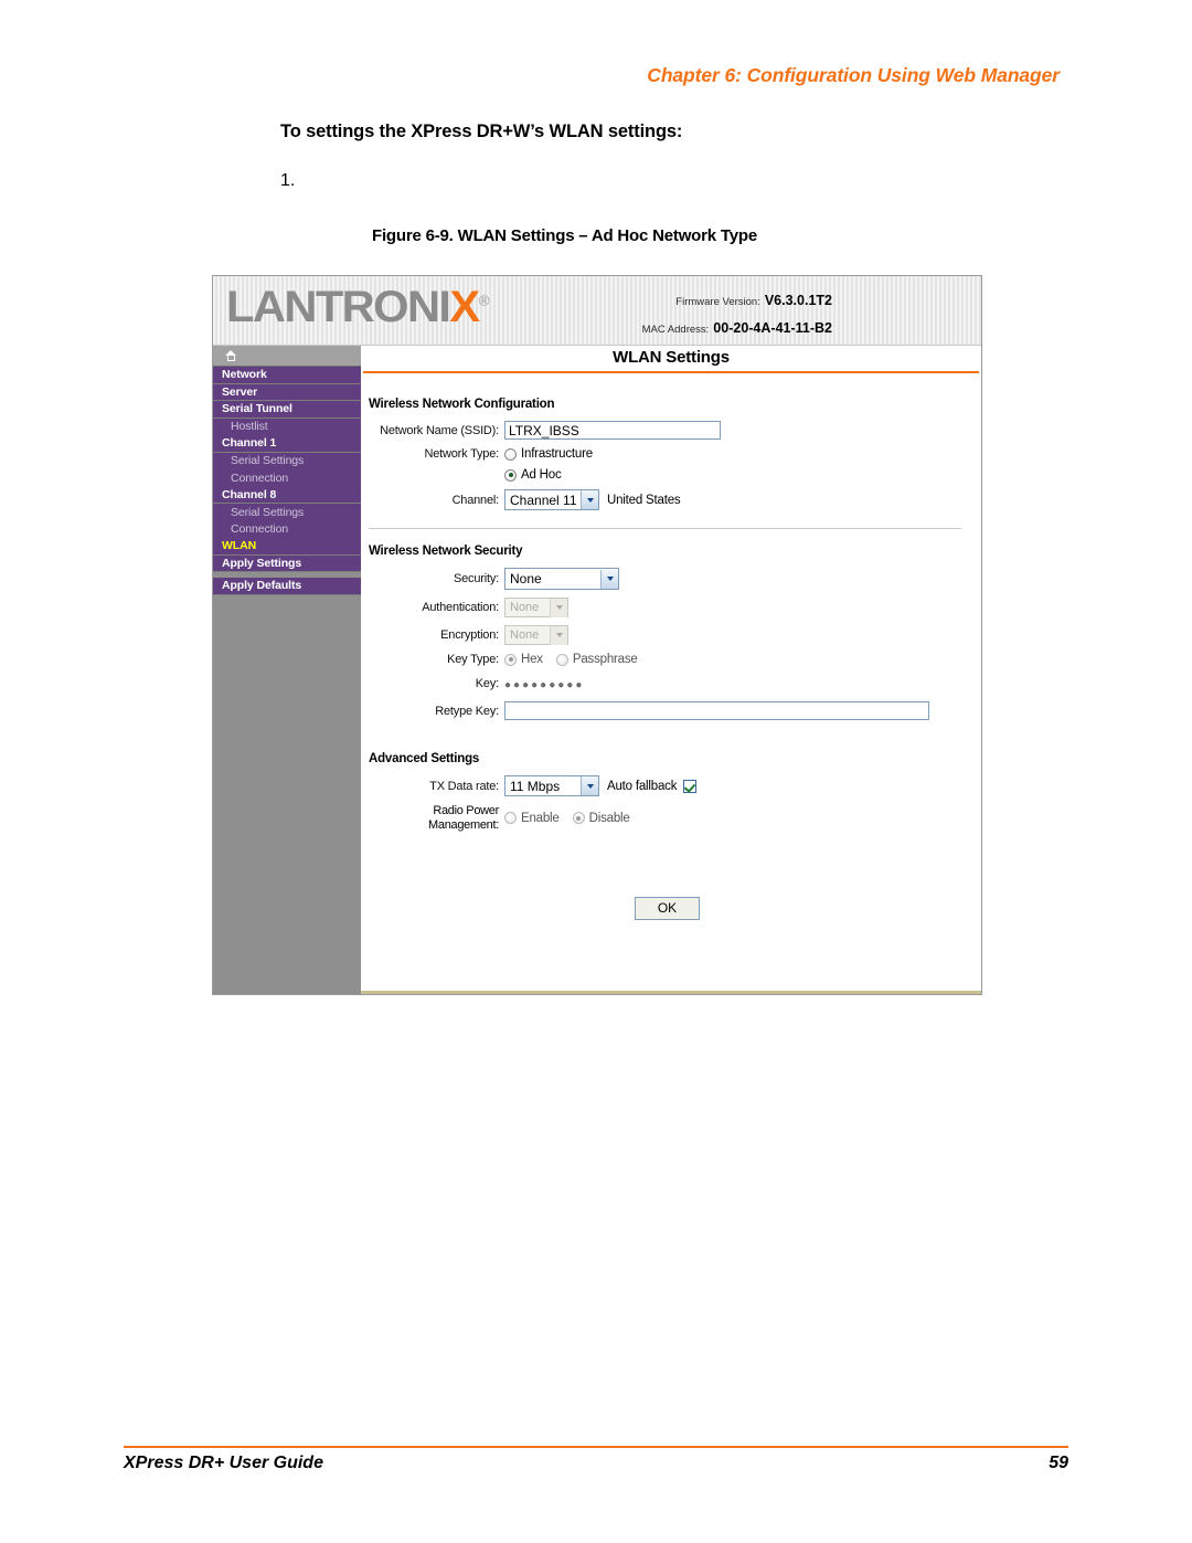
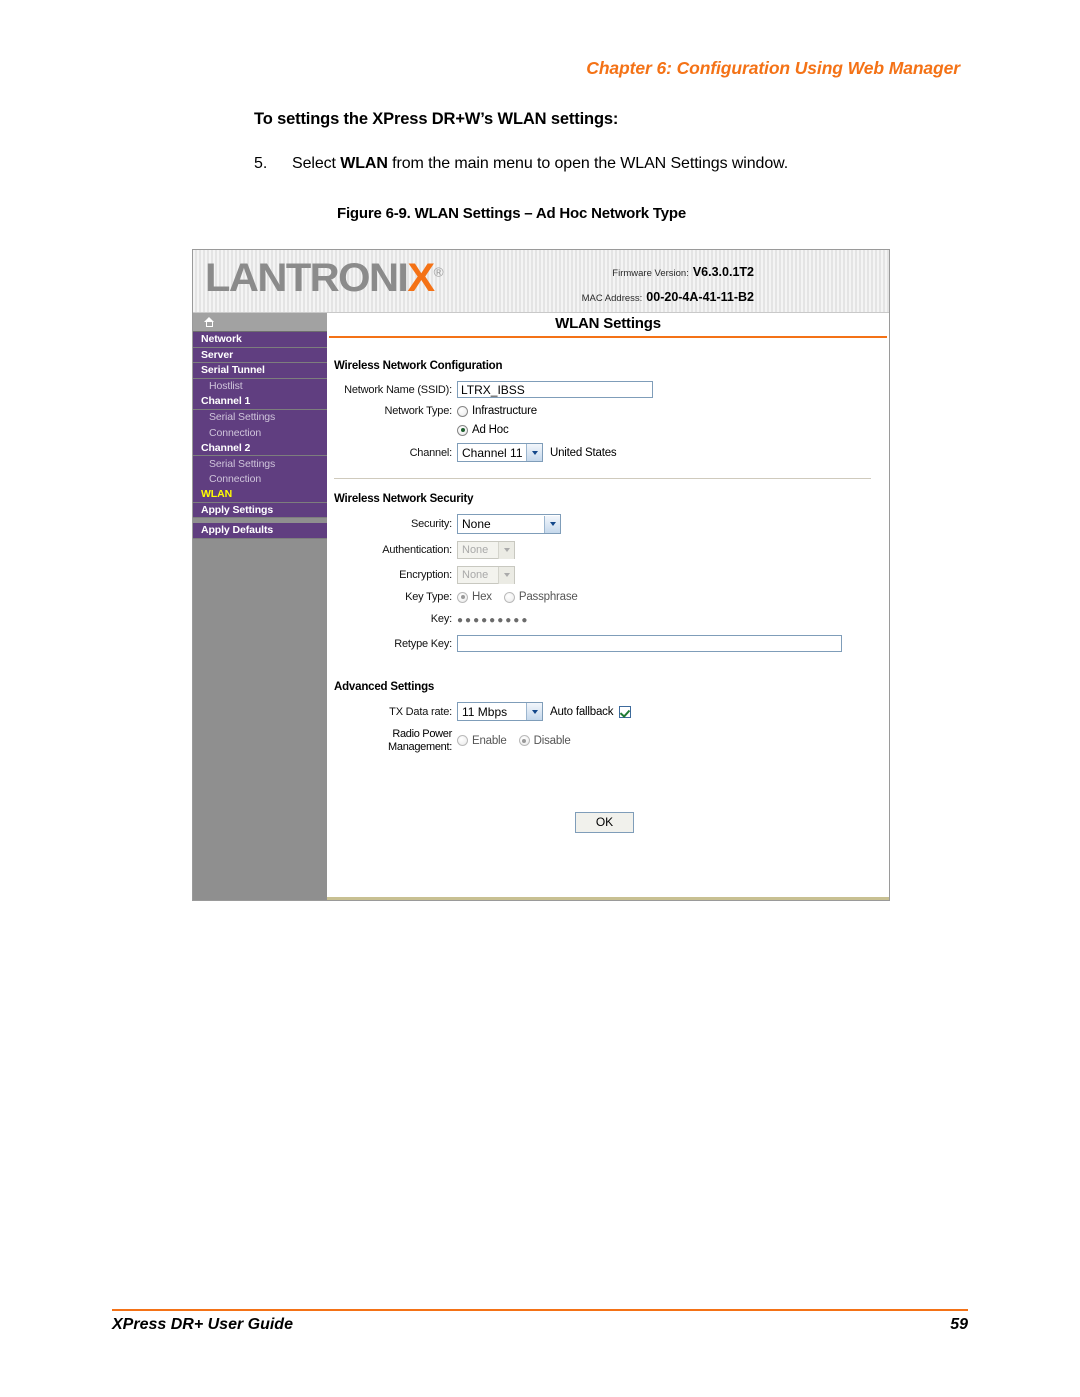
  Chapter 6: Configuration Using Web Manager
  To settings the XPress DR+W’s WLAN settings:
- 1.
+ 5.
+ Select WLAN from the main menu to open the WLAN Settings window.
  Figure 6-9. WLAN Settings – Ad Hoc Network Type
  LANTRONIX®
  Firmware Version: V6.3.0.1T2
  MAC Address: 00-20-4A-41-11-B2
  Network
  Server
  Serial Tunnel
  Hostlist
  Channel 1
  Serial Settings
  Connection
- Channel 8
+ Channel 2
  Serial Settings
  Connection
  WLAN
  Apply Settings
  Apply Defaults
  WLAN Settings
  Wireless Network Configuration
  Network Name (SSID):
  LTRX_IBSS
  Network Type:
  Infrastructure
  Ad Hoc
  Channel:
  Channel 11
  United States
  Wireless Network Security
  Security:
  None
  Authentication:
  None
  Encryption:
  None
  Key Type:
  Hex
  Passphrase
  Key:
  ●●●●●●●●●
  Retype Key:
  Advanced Settings
  TX Data rate:
  11 Mbps
  Auto fallback
  Radio Power
  Management:
  Enable
  Disable
  OK
  XPress DR+ User Guide
  59
